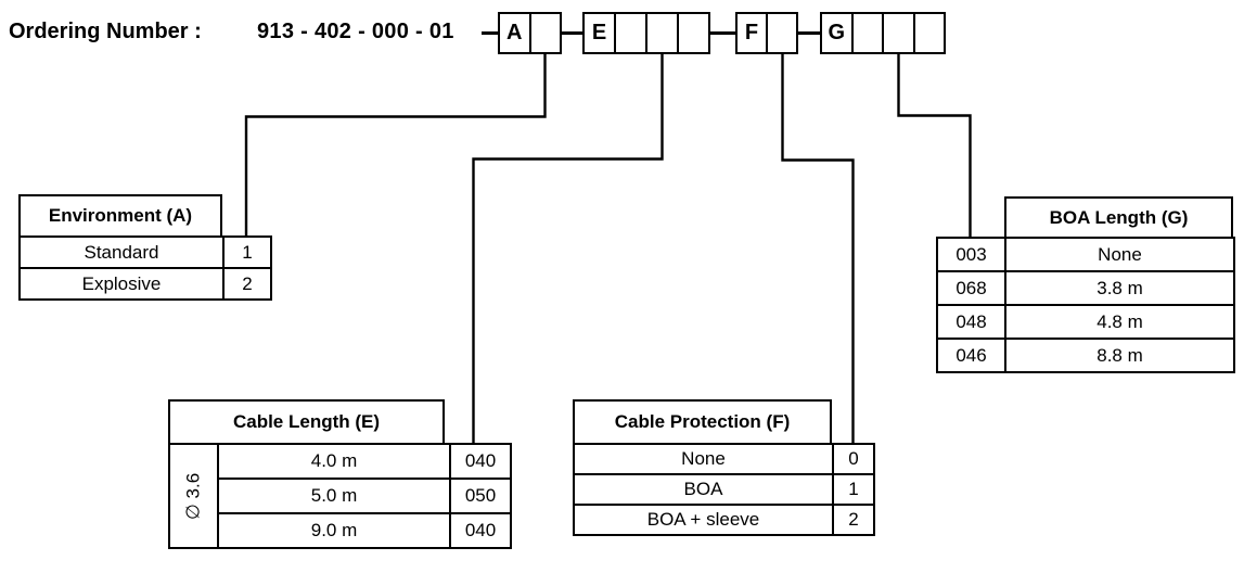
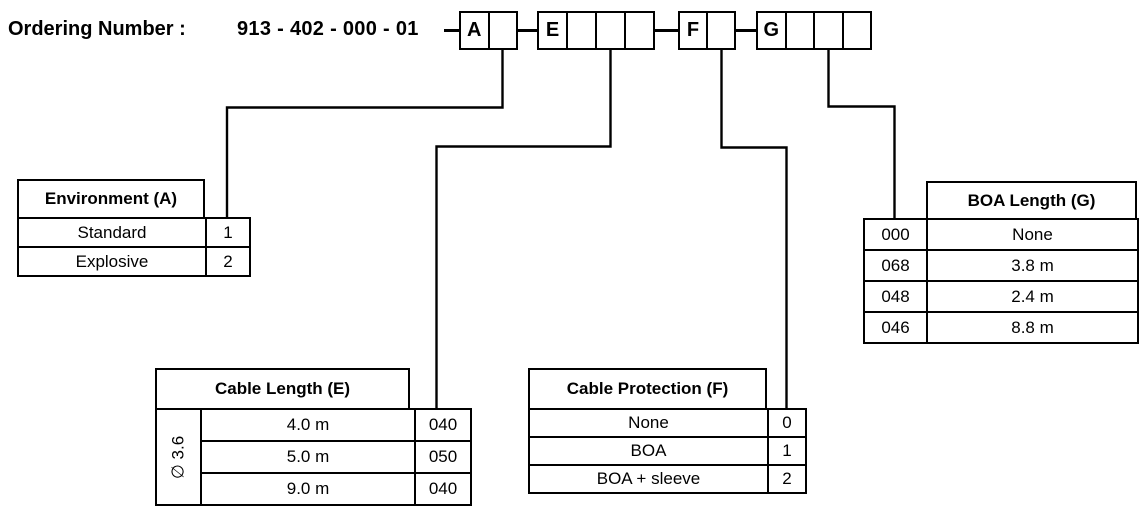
  Ordering Number :
  913 - 402 - 000 - 01
  A
  E
  F
  G
  Environment (A)
  Standard	1
  Explosive	2
  Cable Length (E)
  5.0 m	050
  9.0 m	040
  Cable Protection (F)
  None	0
  BOA	1
  BOA + sleeve	2
  BOA Length (G)
- 003	None
+ 000	None
  068	3.8 m
- 048	4.8 m
+ 048	2.4 m
  046	8.8 m
